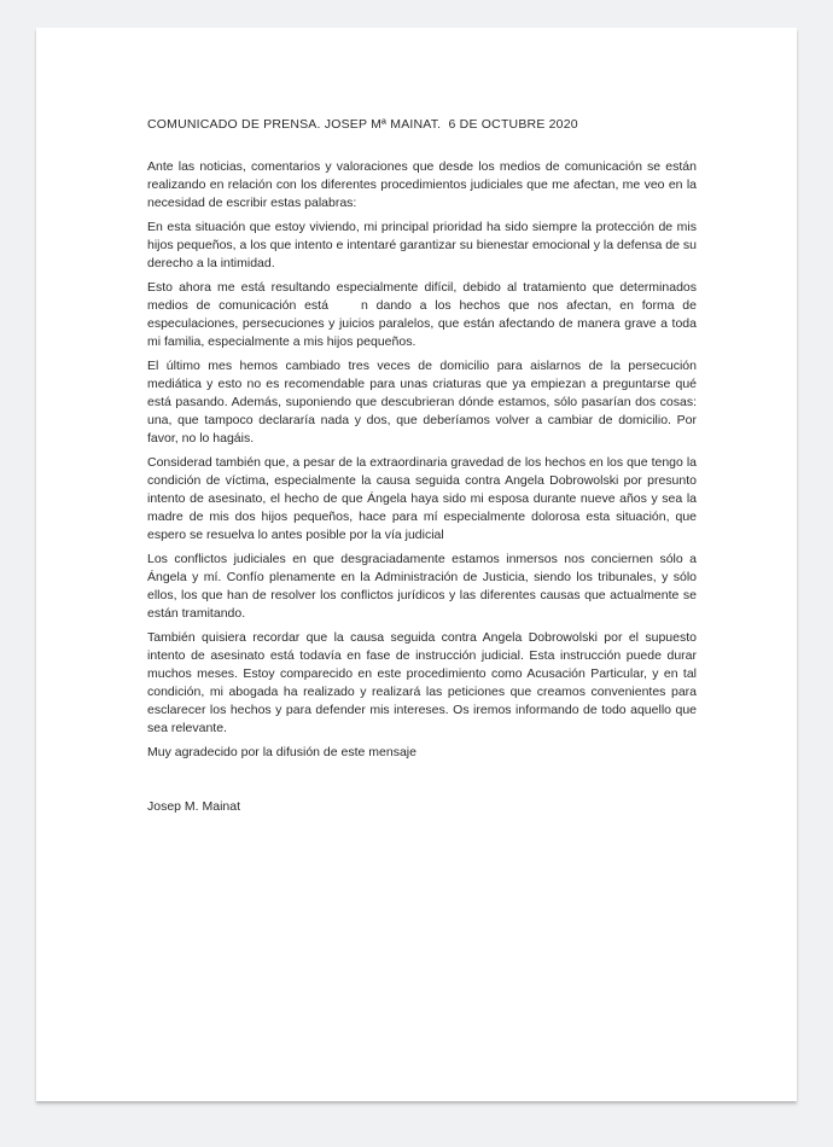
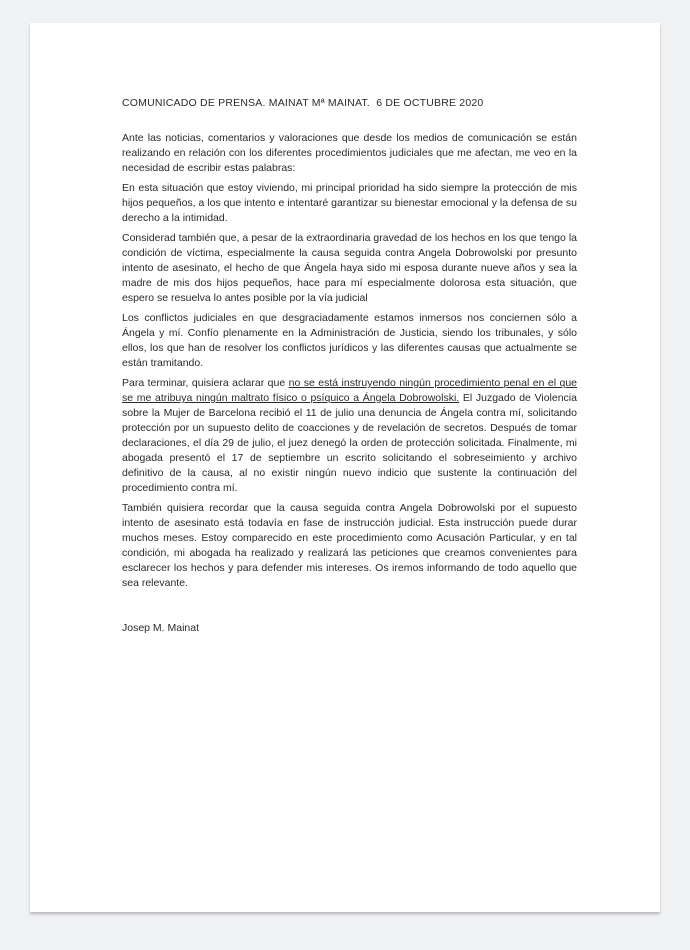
- COMUNICADO DE PRENSA. JOSEP Mª MAINAT. 6 DE OCTUBRE 2020
+ COMUNICADO DE PRENSA. MAINAT Mª MAINAT. 6 DE OCTUBRE 2020
  Ante las noticias, comentarios y valoraciones que desde los medios de comunicación se están realizando en relación con los diferentes procedimientos judiciales que me afectan, me veo en la necesidad de escribir estas palabras:
  En esta situación que estoy viviendo, mi principal prioridad ha sido siempre la protección de mis hijos pequeños, a los que intento e intentaré garantizar su bienestar emocional y la defensa de su derecho a la intimidad.
- Esto ahora me está resultando especialmente difícil, debido al tratamiento que determinados medios de comunicación está n dando a los hechos que nos afectan, en forma de especulaciones, persecuciones y juicios paralelos, que están afectando de manera grave a toda mi familia, especialmente a mis hijos pequeños.
- El último mes hemos cambiado tres veces de domicilio para aislarnos de la persecución mediática y esto no es recomendable para unas criaturas que ya empiezan a preguntarse qué está pasando. Además, suponiendo que descubrieran dónde estamos, sólo pasarían dos cosas: una, que tampoco declararía nada y dos, que deberíamos volver a cambiar de domicilio. Por favor, no lo hagáis.
  Considerad también que, a pesar de la extraordinaria gravedad de los hechos en los que tengo la condición de víctima, especialmente la causa seguida contra Angela Dobrowolski por presunto intento de asesinato, el hecho de que Ángela haya sido mi esposa durante nueve años y sea la madre de mis dos hijos pequeños, hace para mí especialmente dolorosa esta situación, que espero se resuelva lo antes posible por la vía judicial
  Los conflictos judiciales en que desgraciadamente estamos inmersos nos conciernen sólo a Ángela y mí. Confío plenamente en la Administración de Justicia, siendo los tribunales, y sólo ellos, los que han de resolver los conflictos jurídicos y las diferentes causas que actualmente se están tramitando.
+ Para terminar, quisiera aclarar que no se está instruyendo ningún procedimiento penal en el que se me atribuya ningún maltrato físico o psíquico a Ángela Dobrowolski. El Juzgado de Violencia sobre la Mujer de Barcelona recibió el 11 de julio una denuncia de Ángela contra mí, solicitando protección por un supuesto delito de coacciones y de revelación de secretos. Después de tomar declaraciones, el día 29 de julio, el juez denegó la orden de protección solicitada. Finalmente, mi abogada presentó el 17 de septiembre un escrito solicitando el sobreseimiento y archivo definitivo de la causa, al no existir ningún nuevo indicio que sustente la continuación del procedimiento contra mí.
  También quisiera recordar que la causa seguida contra Angela Dobrowolski por el supuesto intento de asesinato está todavía en fase de instrucción judicial. Esta instrucción puede durar muchos meses. Estoy comparecido en este procedimiento como Acusación Particular, y en tal condición, mi abogada ha realizado y realizará las peticiones que creamos convenientes para esclarecer los hechos y para defender mis intereses. Os iremos informando de todo aquello que sea relevante.
- Muy agradecido por la difusión de este mensaje
  Josep M. Mainat
